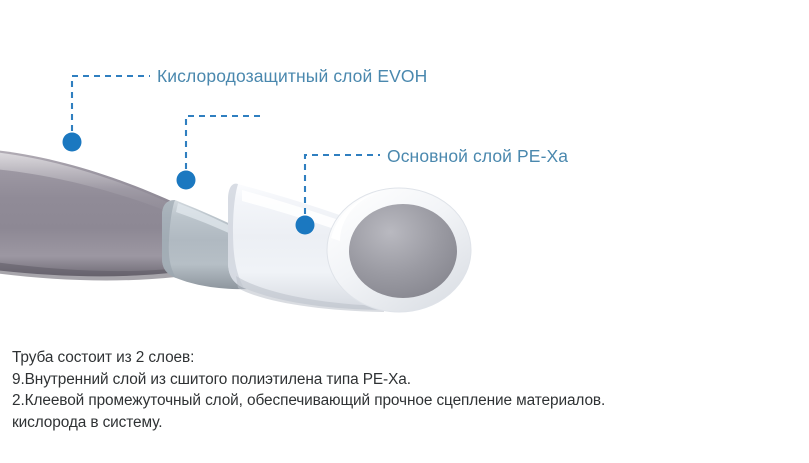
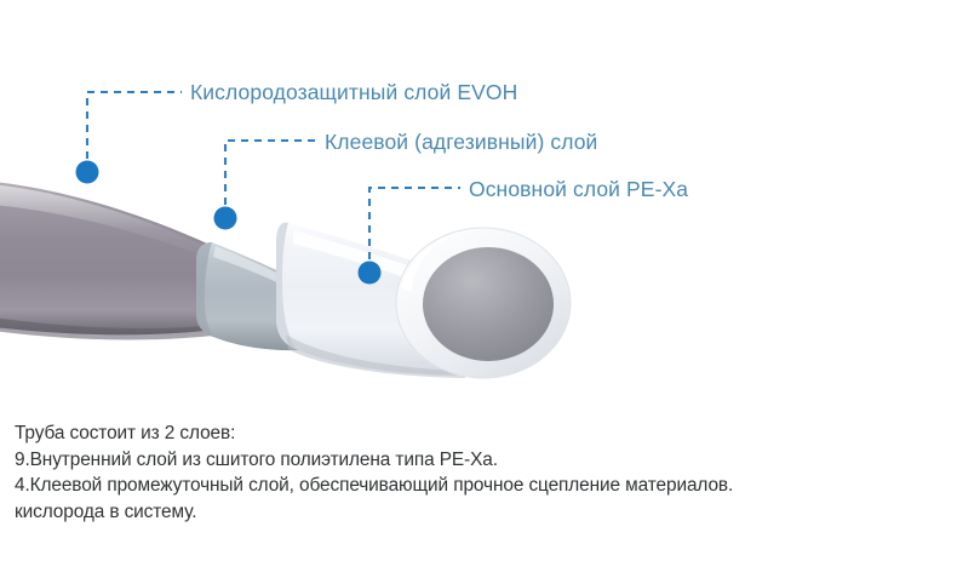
  Кислородозащитный слой EVOH
+ Клеевой (адгезивный) слой
  Основной слой PE-Xa
  Труба состоит из 2 слоев:
  9.Внутренний слой из сшитого полиэтилена типа PE-Xa.
- 2.Клеевой промежуточный слой, обеспечивающий прочное сцепление материалов.
+ 4.Клеевой промежуточный слой, обеспечивающий прочное сцепление материалов.
  кислорода в систему.
